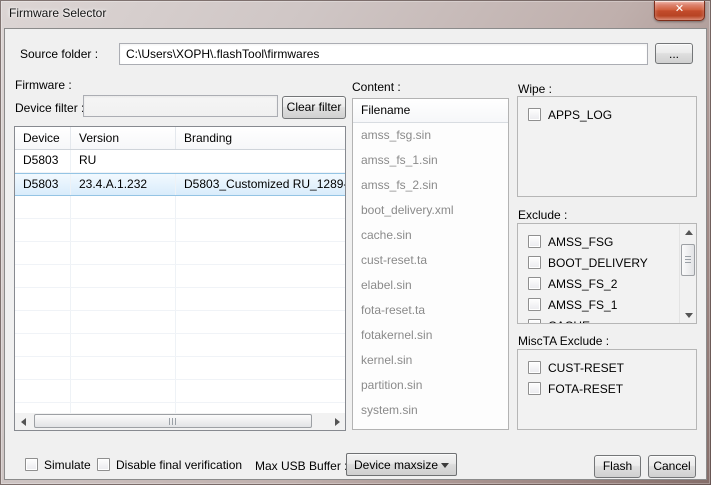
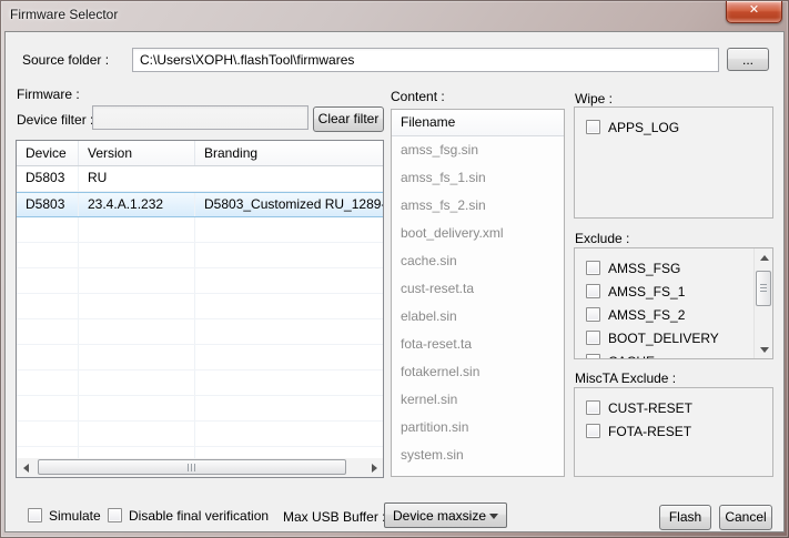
  Firmware Selector
  ✕
  Source folder :
  C:\Users\XOPH\.flashTool\firmwares
  ...
  Firmware :
  Device filter
  Clear filter
  Device
  Version
  Branding
  D5803
  RU
  D5803
  23.4.A.1.232
  D5803_Customized RU_1289
  Content :
  Filename
  amss_fsg.sin
  amss_fs_1.sin
  amss_fs_2.sin
  boot_delivery.xml
  cache.sin
  cust-reset.ta
  elabel.sin
  fota-reset.ta
  fotakernel.sin
  kernel.sin
  partition.sin
  system.sin
  Wipe :
  APPS_LOG
  Exclude :
  AMSS_FSG
- BOOT_DELIVERY
+ AMSS_FS_1
  AMSS_FS_2
- AMSS_FS_1
+ BOOT_DELIVERY
  MiscTA Exclude :
  CUST-RESET
  FOTA-RESET
  Simulate
  Disable final verification
  Max USB Buffer
  Device maxsize
  Flash
  Cancel
